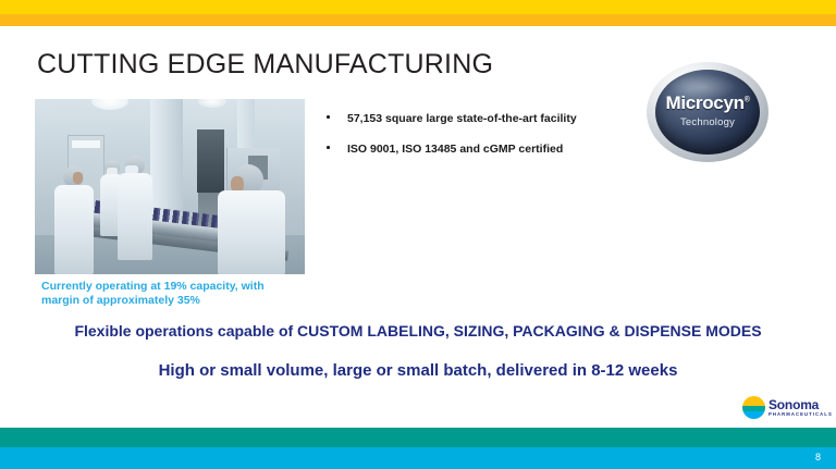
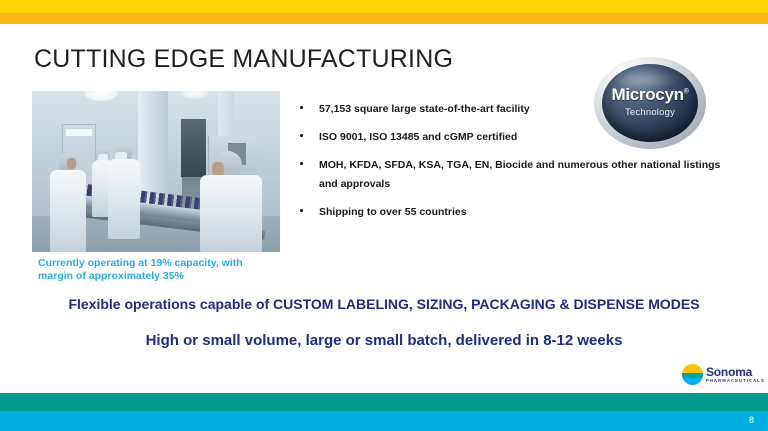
  CUTTING EDGE MANUFACTURING
  Currently operating at 19% capacity, with
  margin of approximately 35%
  57,153 square large state-of-the-art facility
  ISO 9001, ISO 13485 and cGMP certified
+ MOH, KFDA, SFDA, KSA, TGA, EN, Biocide and numerous other national listings and approvals
+ Shipping to over 55 countries
  Microcyn
  Technology
  Flexible operations capable of CUSTOM LABELING, SIZING, PACKAGING & DISPENSE MODES
  High or small volume, large or small batch, delivered in 8-12 weeks
  Sonoma
  8
